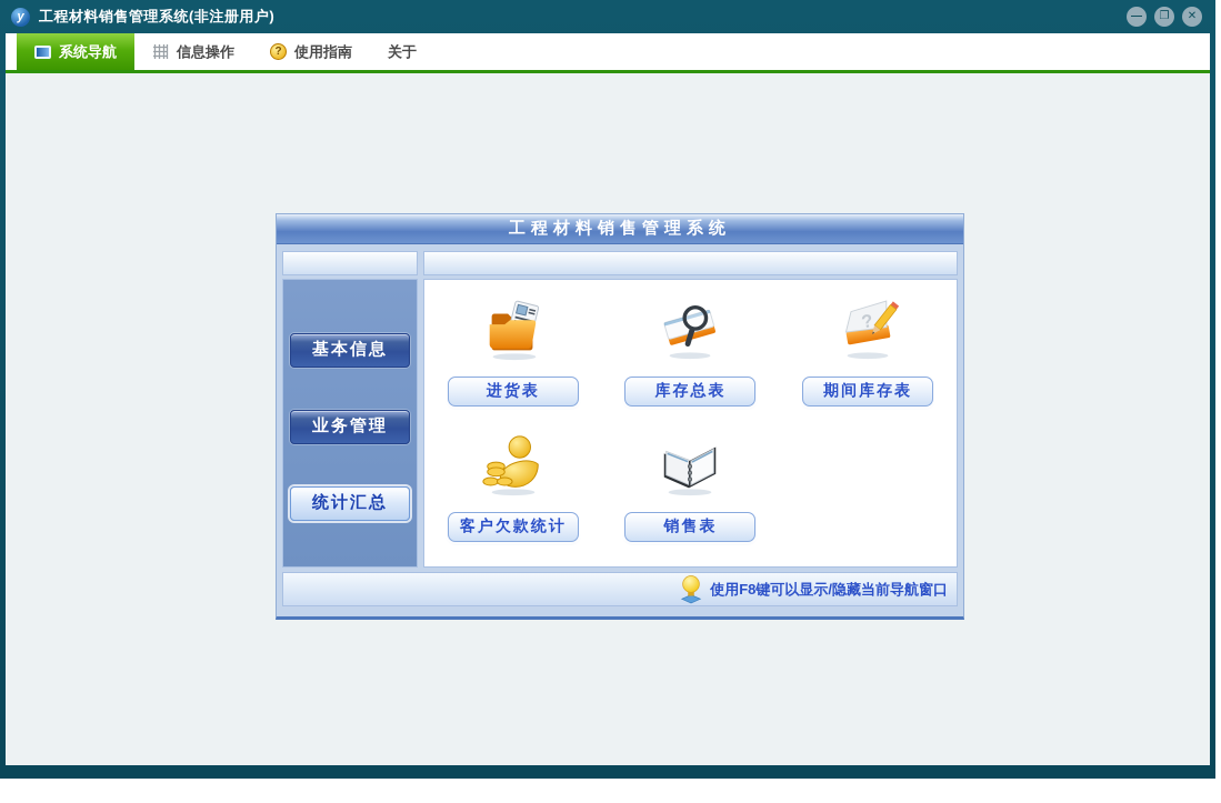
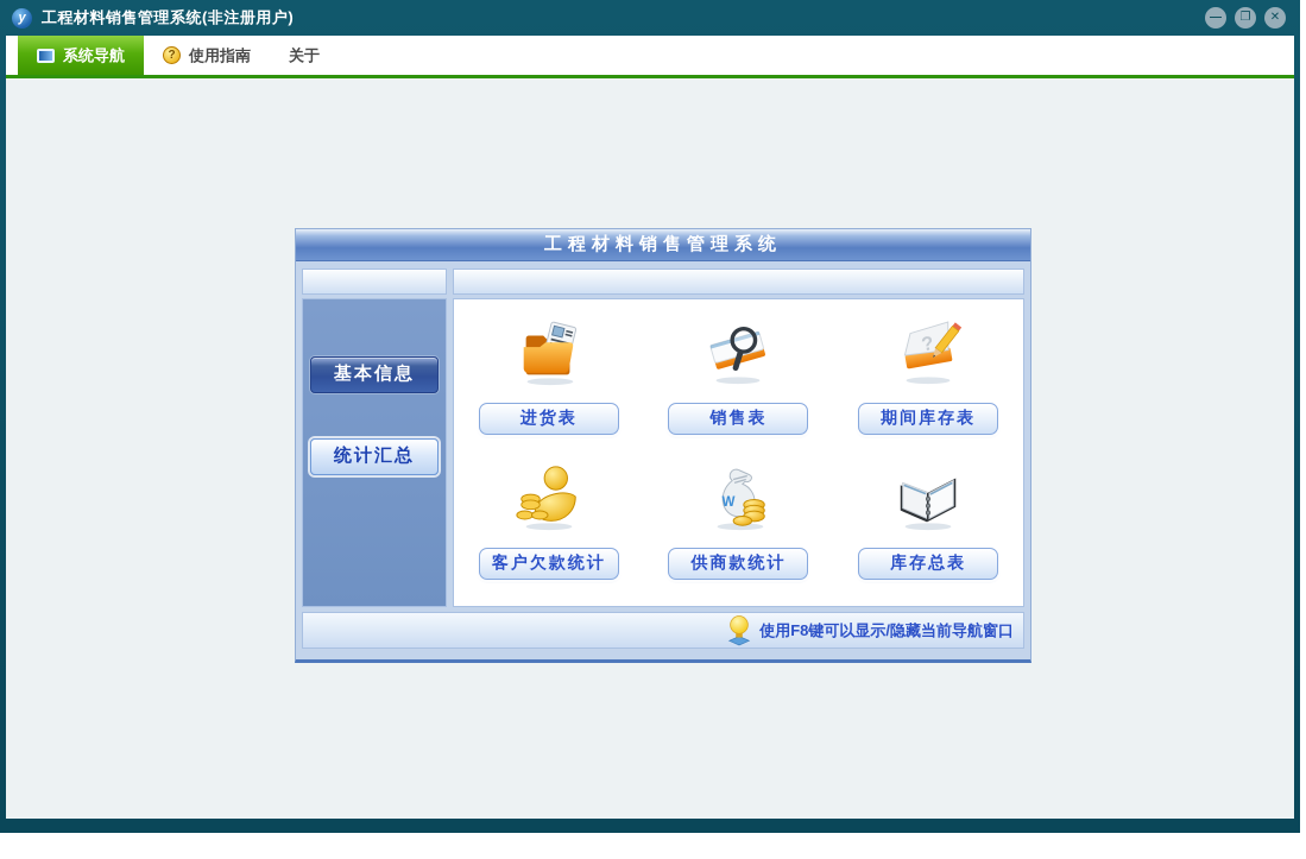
  y
  工程材料销售管理系统(非注册用户)
  —
  ❐
  ✕
  系统导航
- 信息操作
  ?
  使用指南
  关于
  工程材料销售管理系统
  基本信息
- 业务管理
  统计汇总
  进货表
- 库存总表
+ 销售表
  期间库存表
  客户欠款统计
+ W
+ 供商款统计
- 销售表
+ 库存总表
  使用F8键可以显示/隐藏当前导航窗口
